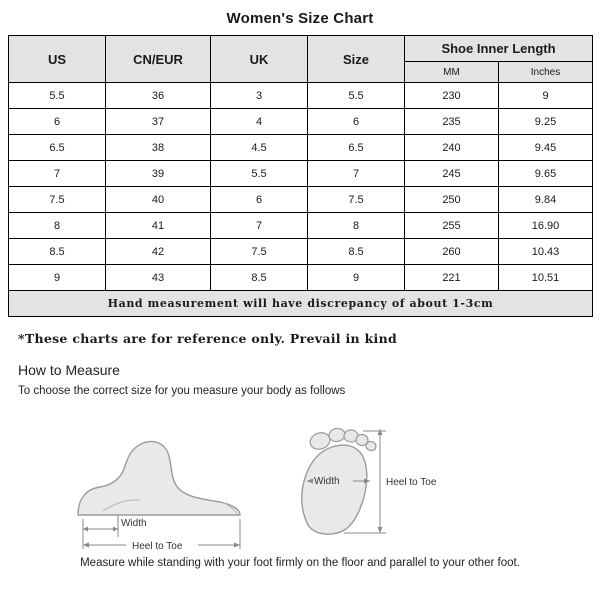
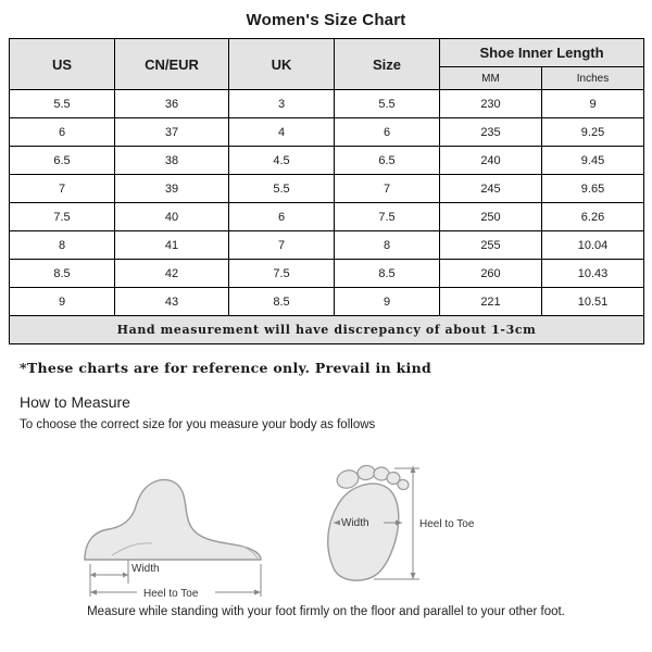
  Women's Size Chart
  US	CN/EUR	UK	Size	Shoe Inner Length
  MM	Inches
  5.5	36	3	5.5	230	9
  6	37	4	6	235	9.25
  6.5	38	4.5	6.5	240	9.45
  7	39	5.5	7	245	9.65
- 7.5	40	6	7.5	250	9.84
+ 7.5	40	6	7.5	250	6.26
- 8	41	7	8	255	16.90
+ 8	41	7	8	255	10.04
  8.5	42	7.5	8.5	260	10.43
  9	43	8.5	9	221	10.51
  Hand measurement will have discrepancy of about 1-3cm
  *These charts are for reference only. Prevail in kind
  How to Measure
  To choose the correct size for you measure your body as follows
  Width
  Heel to Toe
  Width
  Heel to Toe
  Measure while standing with your foot firmly on the floor and parallel to your other foot.
